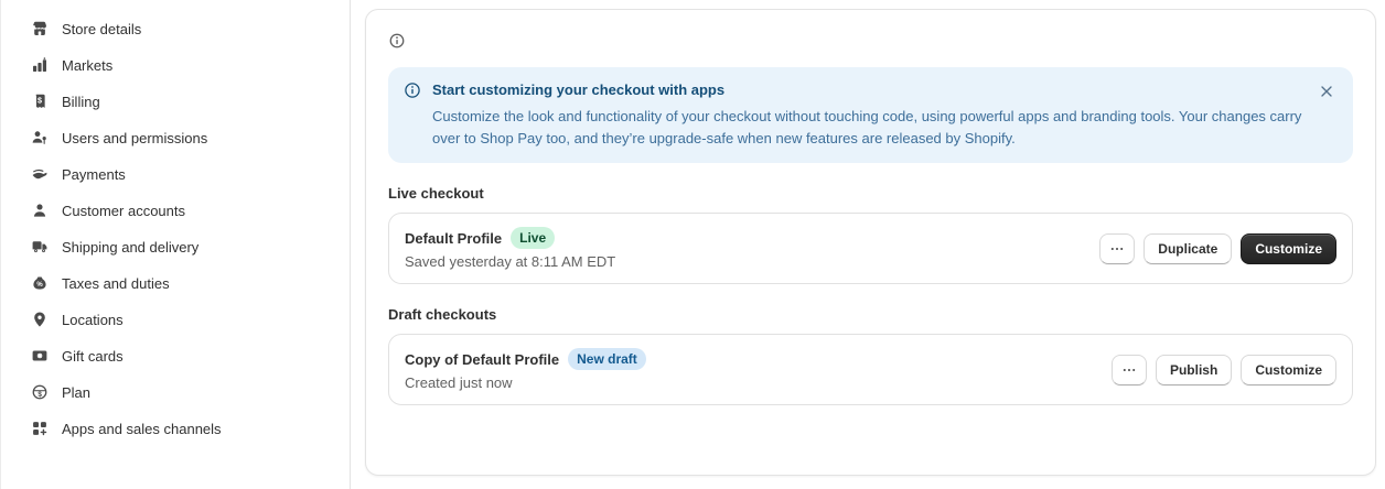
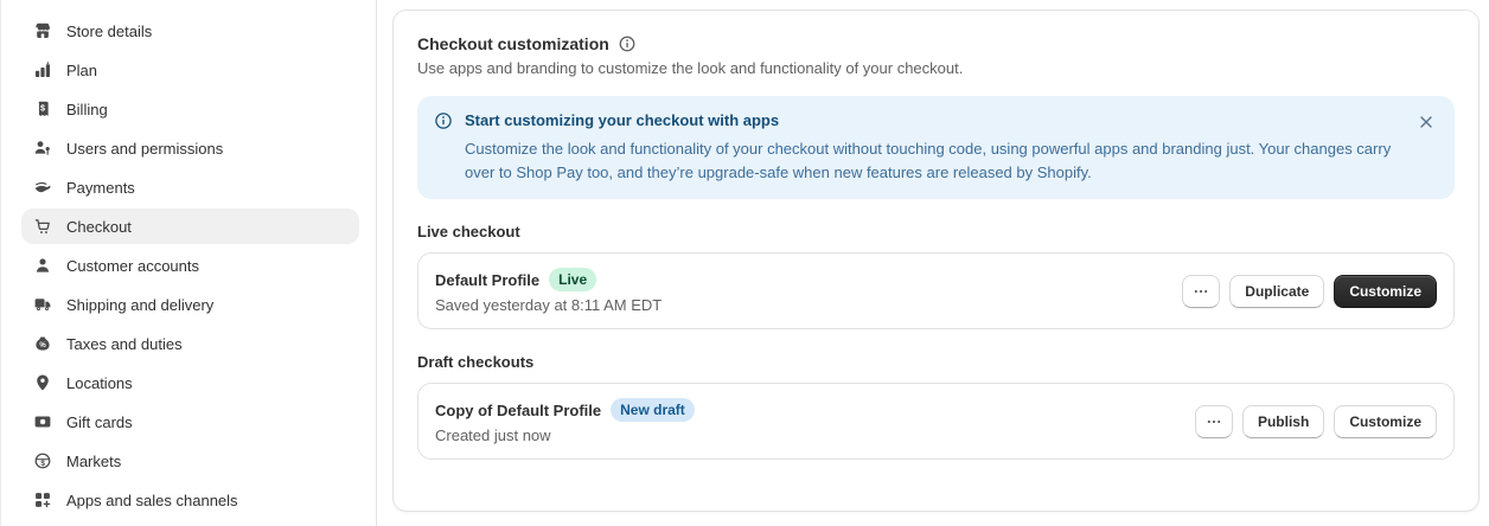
  Store details
- Markets
+ Plan
  $
  Billing
  Users and permissions
  Payments
+ Checkout
  Customer accounts
  Shipping and delivery
  Taxes and duties
  Locations
  Gift cards
- Plan
+ Markets
  Apps and sales channels
+ Checkout customization
+ Use apps and branding to customize the look and functionality of your checkout.
  Start customizing your checkout with apps
- Customize the look and functionality of your checkout without touching code, using powerful apps and branding tools. Your changes carry over to Shop Pay too, and they’re upgrade-safe when new features are released by Shopify.
+ Customize the look and functionality of your checkout without touching code, using powerful apps and branding just. Your changes carry over to Shop Pay too, and they’re upgrade-safe when new features are released by Shopify.
  Live checkout
  Default Profile
  Live
  Saved yesterday at 8:11 AM EDT
  Duplicate
  Customize
  Draft checkouts
  Copy of Default Profile
  New draft
  Created just now
  Publish
  Customize
